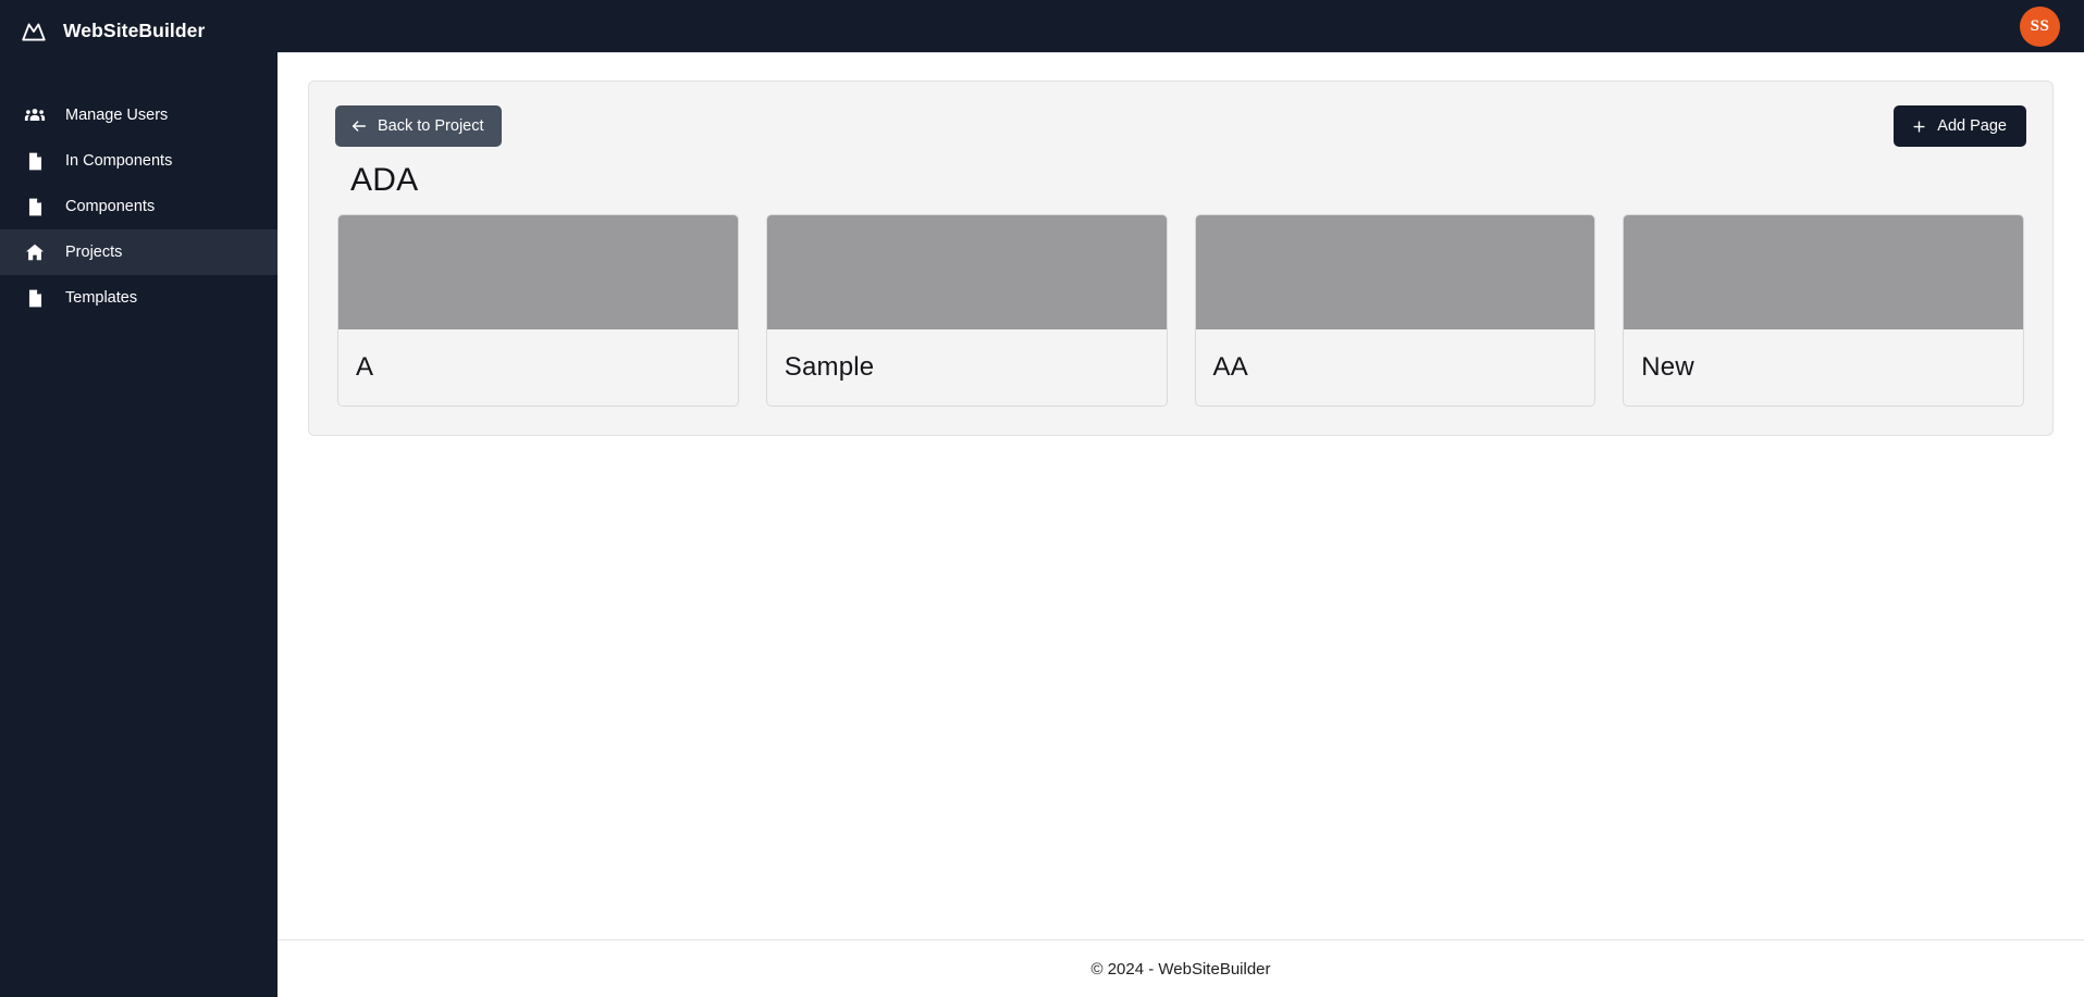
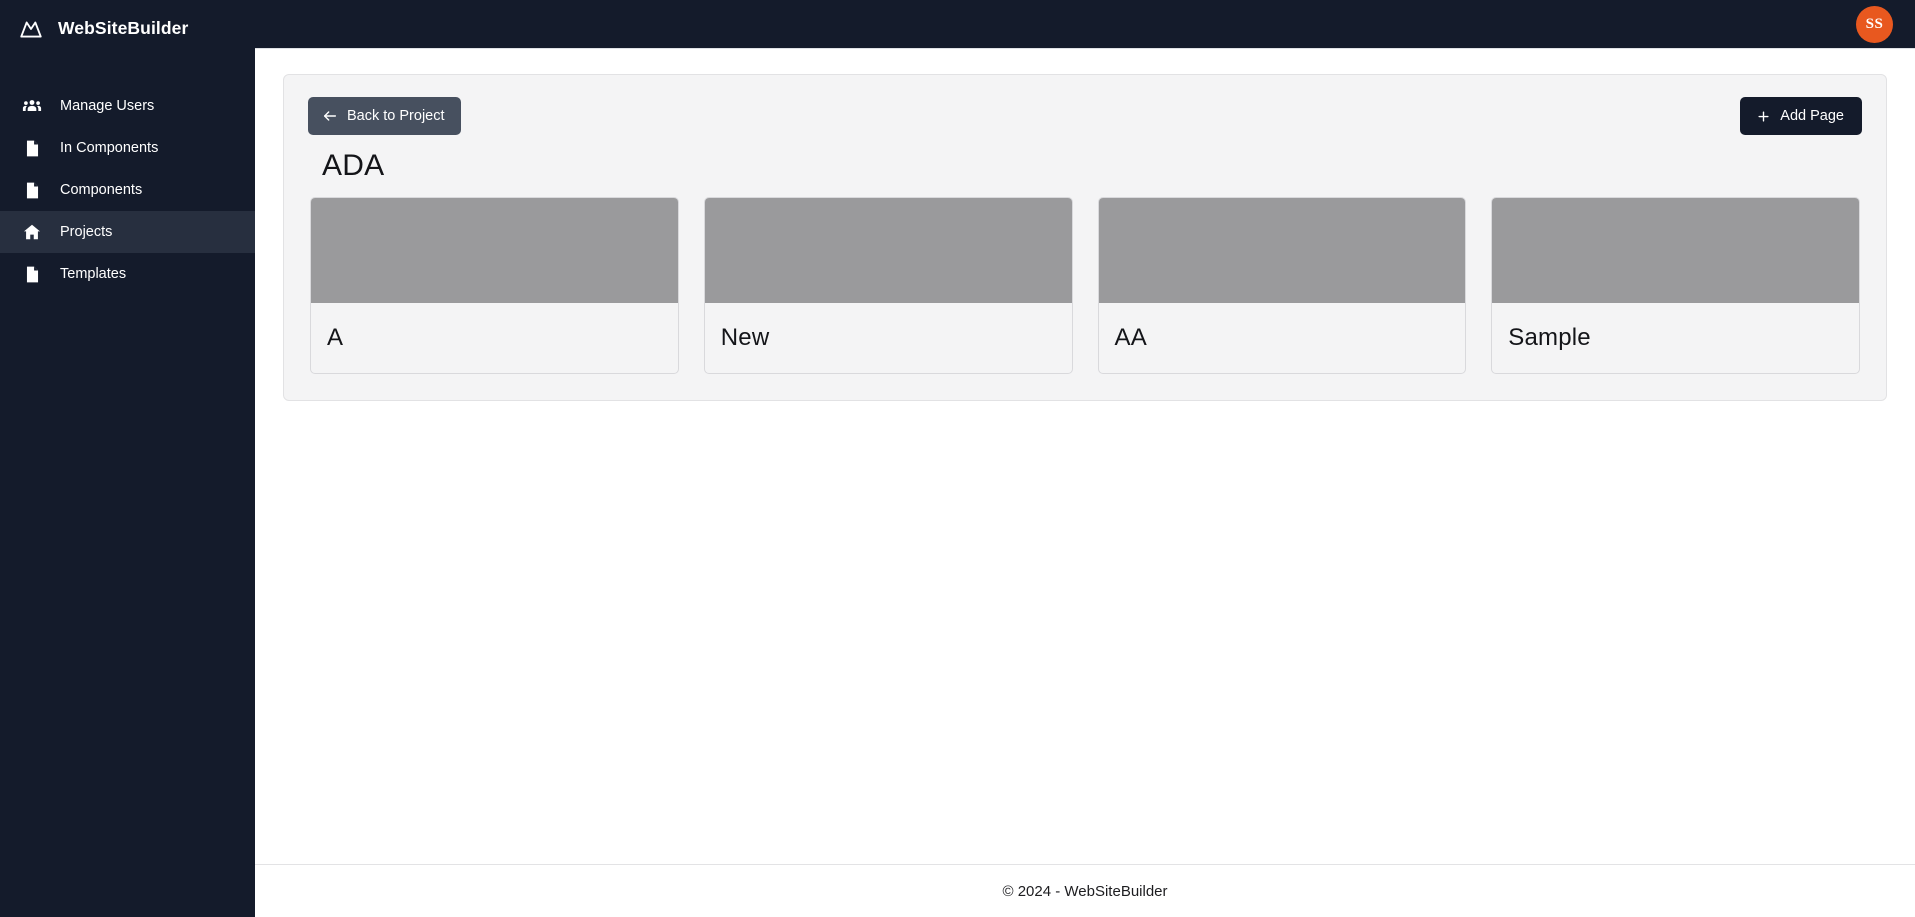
  WebSiteBuilder
  Manage Users
  In Components
  Components
  Projects
  Templates
  SS
  Back to Project
  Add Page
  ADA
  A
- Sample
+ New
  AA
- New
+ Sample
  © 2024 - WebSiteBuilder
